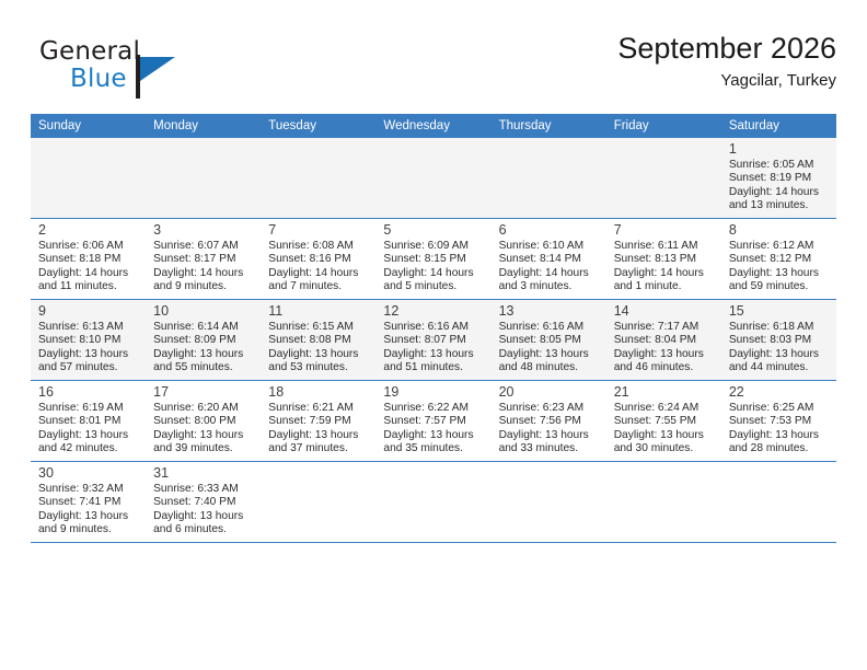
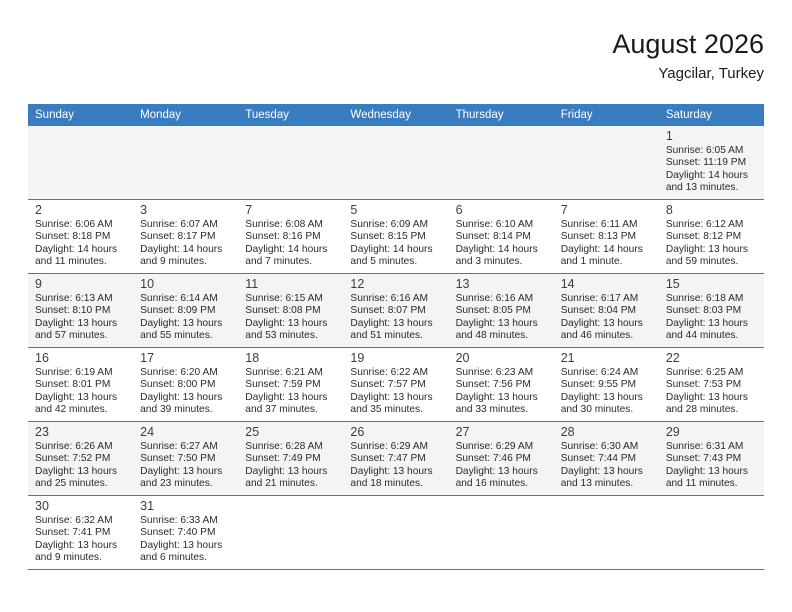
- General
- Blue
- September 2026
+ August 2026
  Yagcilar, Turkey
  Sunday	Monday	Tuesday	Wednesday	Thursday	Friday	Saturday
- 						1 Sunrise: 6:05 AM Sunset: 8:19 PM Daylight: 14 hours and 13 minutes.
+ 						1 Sunrise: 6:05 AM Sunset: 11:19 PM Daylight: 14 hours and 13 minutes.
  2 Sunrise: 6:06 AM Sunset: 8:18 PM Daylight: 14 hours and 11 minutes.	3 Sunrise: 6:07 AM Sunset: 8:17 PM Daylight: 14 hours and 9 minutes.	7 Sunrise: 6:08 AM Sunset: 8:16 PM Daylight: 14 hours and 7 minutes.	5 Sunrise: 6:09 AM Sunset: 8:15 PM Daylight: 14 hours and 5 minutes.	6 Sunrise: 6:10 AM Sunset: 8:14 PM Daylight: 14 hours and 3 minutes.	7 Sunrise: 6:11 AM Sunset: 8:13 PM Daylight: 14 hours and 1 minute.	8 Sunrise: 6:12 AM Sunset: 8:12 PM Daylight: 13 hours and 59 minutes.
- 9 Sunrise: 6:13 AM Sunset: 8:10 PM Daylight: 13 hours and 57 minutes.	10 Sunrise: 6:14 AM Sunset: 8:09 PM Daylight: 13 hours and 55 minutes.	11 Sunrise: 6:15 AM Sunset: 8:08 PM Daylight: 13 hours and 53 minutes.	12 Sunrise: 6:16 AM Sunset: 8:07 PM Daylight: 13 hours and 51 minutes.	13 Sunrise: 6:16 AM Sunset: 8:05 PM Daylight: 13 hours and 48 minutes.	14 Sunrise: 7:17 AM Sunset: 8:04 PM Daylight: 13 hours and 46 minutes.	15 Sunrise: 6:18 AM Sunset: 8:03 PM Daylight: 13 hours and 44 minutes.
+ 9 Sunrise: 6:13 AM Sunset: 8:10 PM Daylight: 13 hours and 57 minutes.	10 Sunrise: 6:14 AM Sunset: 8:09 PM Daylight: 13 hours and 55 minutes.	11 Sunrise: 6:15 AM Sunset: 8:08 PM Daylight: 13 hours and 53 minutes.	12 Sunrise: 6:16 AM Sunset: 8:07 PM Daylight: 13 hours and 51 minutes.	13 Sunrise: 6:16 AM Sunset: 8:05 PM Daylight: 13 hours and 48 minutes.	14 Sunrise: 6:17 AM Sunset: 8:04 PM Daylight: 13 hours and 46 minutes.	15 Sunrise: 6:18 AM Sunset: 8:03 PM Daylight: 13 hours and 44 minutes.
- 16 Sunrise: 6:19 AM Sunset: 8:01 PM Daylight: 13 hours and 42 minutes.	17 Sunrise: 6:20 AM Sunset: 8:00 PM Daylight: 13 hours and 39 minutes.	18 Sunrise: 6:21 AM Sunset: 7:59 PM Daylight: 13 hours and 37 minutes.	19 Sunrise: 6:22 AM Sunset: 7:57 PM Daylight: 13 hours and 35 minutes.	20 Sunrise: 6:23 AM Sunset: 7:56 PM Daylight: 13 hours and 33 minutes.	21 Sunrise: 6:24 AM Sunset: 7:55 PM Daylight: 13 hours and 30 minutes.	22 Sunrise: 6:25 AM Sunset: 7:53 PM Daylight: 13 hours and 28 minutes.
+ 16 Sunrise: 6:19 AM Sunset: 8:01 PM Daylight: 13 hours and 42 minutes.	17 Sunrise: 6:20 AM Sunset: 8:00 PM Daylight: 13 hours and 39 minutes.	18 Sunrise: 6:21 AM Sunset: 7:59 PM Daylight: 13 hours and 37 minutes.	19 Sunrise: 6:22 AM Sunset: 7:57 PM Daylight: 13 hours and 35 minutes.	20 Sunrise: 6:23 AM Sunset: 7:56 PM Daylight: 13 hours and 33 minutes.	21 Sunrise: 6:24 AM Sunset: 9:55 PM Daylight: 13 hours and 30 minutes.	22 Sunrise: 6:25 AM Sunset: 7:53 PM Daylight: 13 hours and 28 minutes.
+ 23 Sunrise: 6:26 AM Sunset: 7:52 PM Daylight: 13 hours and 25 minutes.	24 Sunrise: 6:27 AM Sunset: 7:50 PM Daylight: 13 hours and 23 minutes.	25 Sunrise: 6:28 AM Sunset: 7:49 PM Daylight: 13 hours and 21 minutes.	26 Sunrise: 6:29 AM Sunset: 7:47 PM Daylight: 13 hours and 18 minutes.	27 Sunrise: 6:29 AM Sunset: 7:46 PM Daylight: 13 hours and 16 minutes.	28 Sunrise: 6:30 AM Sunset: 7:44 PM Daylight: 13 hours and 13 minutes.	29 Sunrise: 6:31 AM Sunset: 7:43 PM Daylight: 13 hours and 11 minutes.
- 30 Sunrise: 9:32 AM Sunset: 7:41 PM Daylight: 13 hours and 9 minutes.	31 Sunrise: 6:33 AM Sunset: 7:40 PM Daylight: 13 hours and 6 minutes.
+ 30 Sunrise: 6:32 AM Sunset: 7:41 PM Daylight: 13 hours and 9 minutes.	31 Sunrise: 6:33 AM Sunset: 7:40 PM Daylight: 13 hours and 6 minutes.
